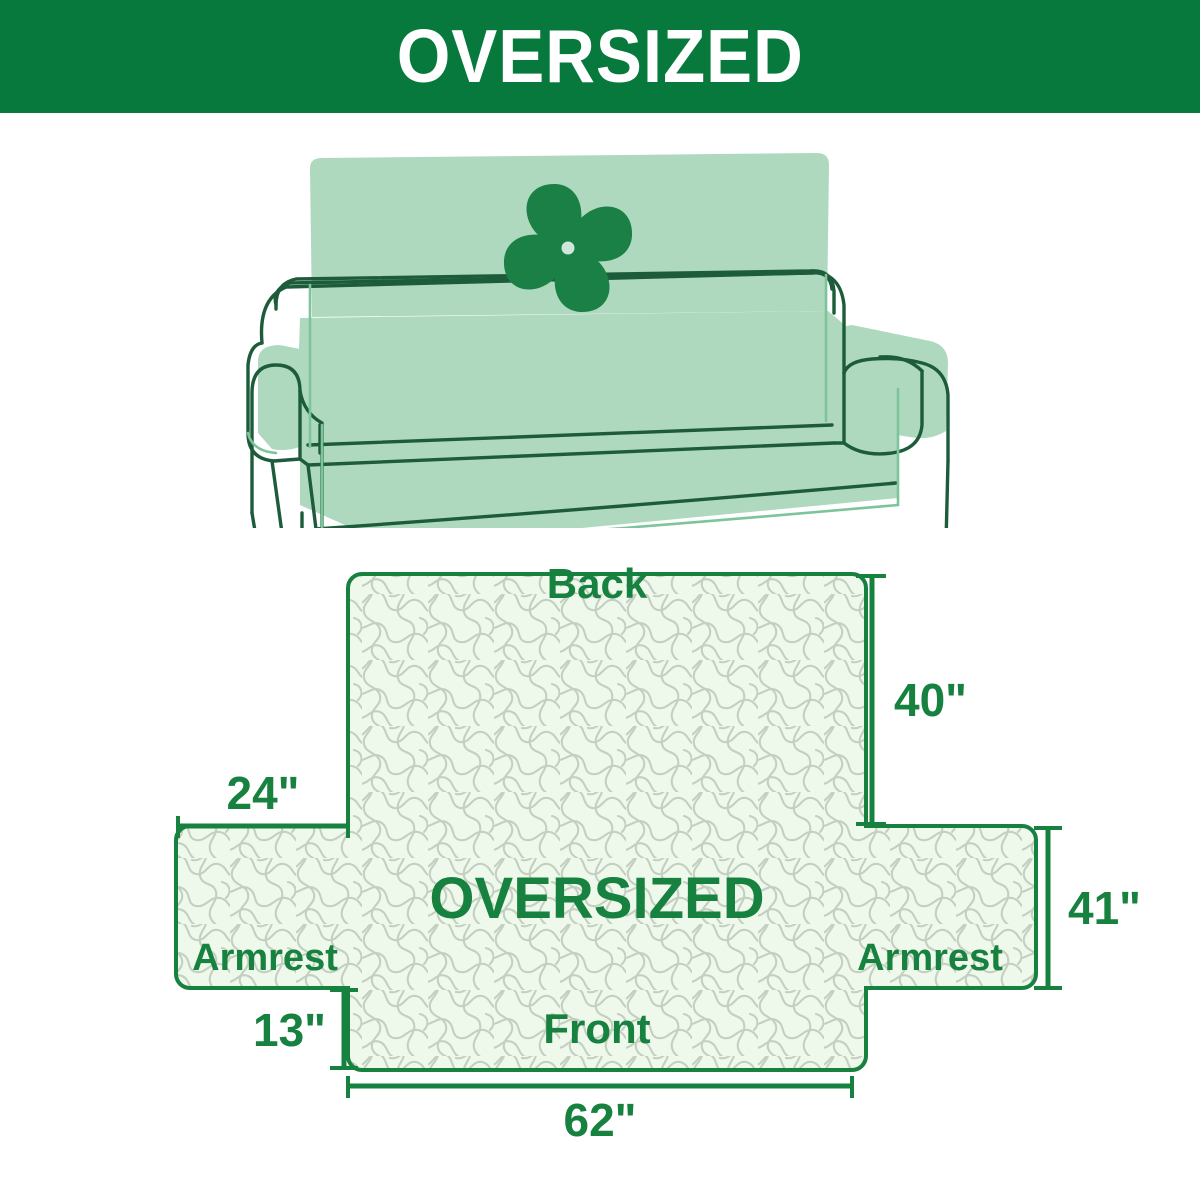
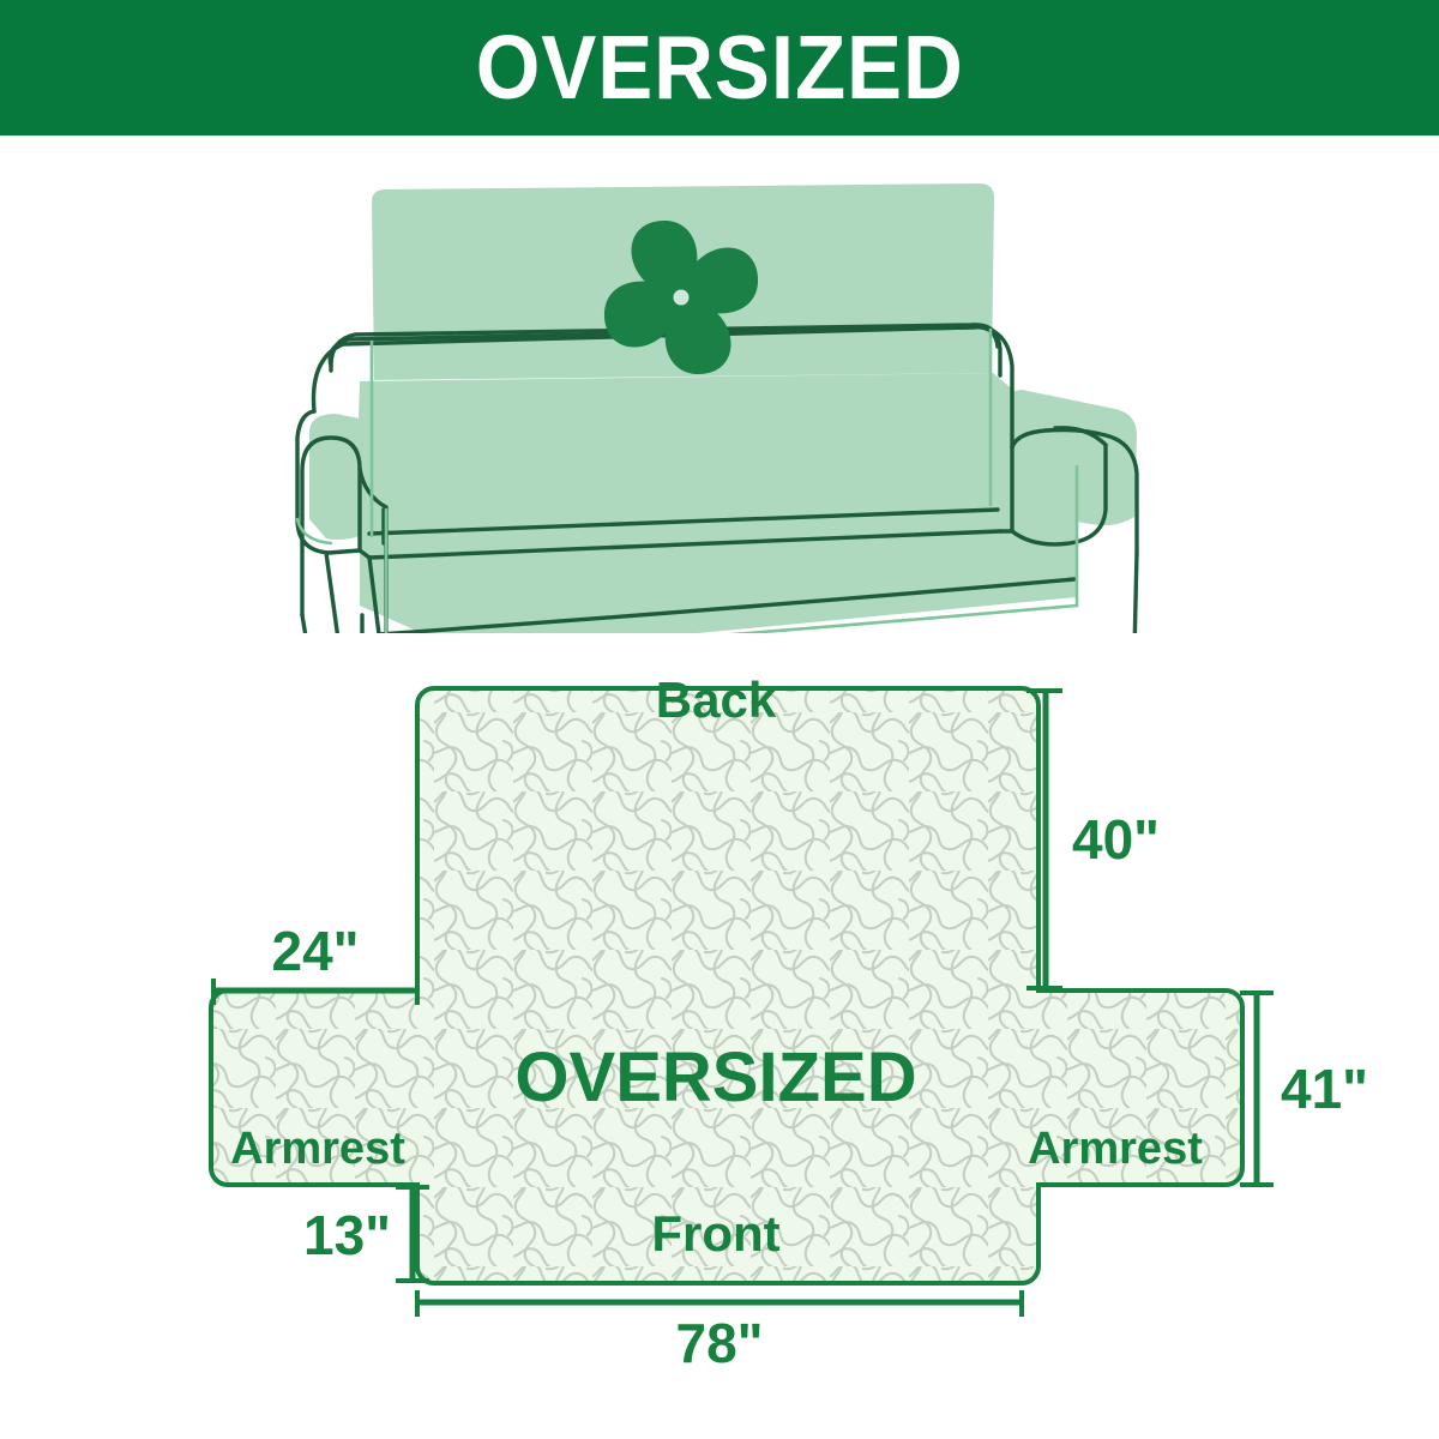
  OVERSIZED
  Back
  Front
  Armrest
  Armrest
  OVERSIZED
  40"
  24"
  41"
  13"
- 62"
+ 78"
